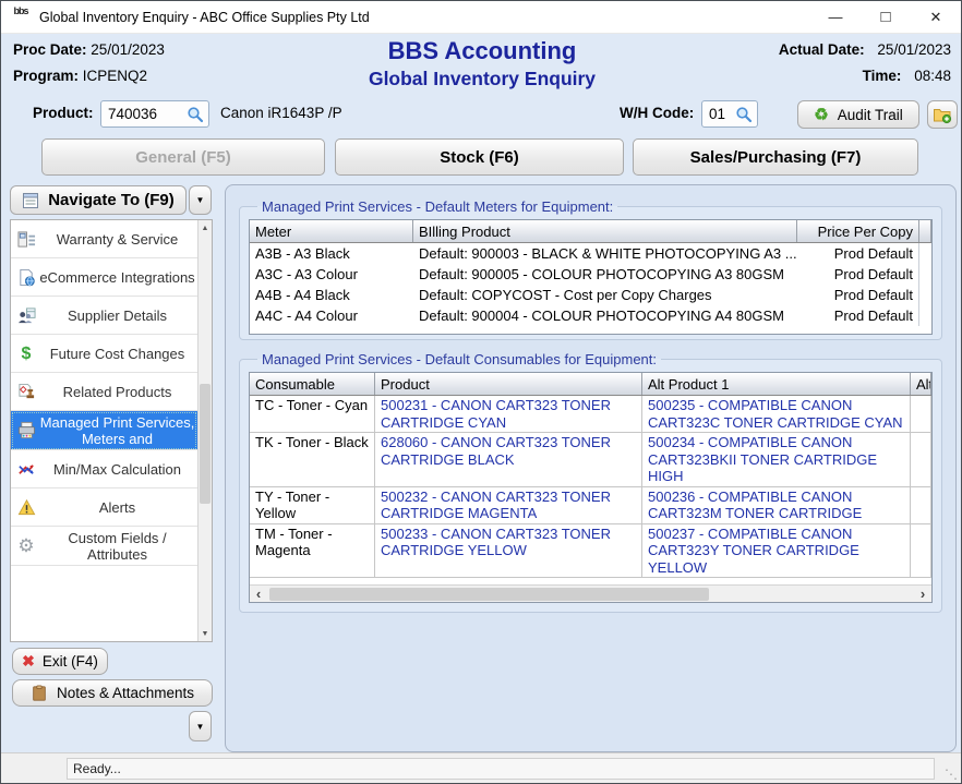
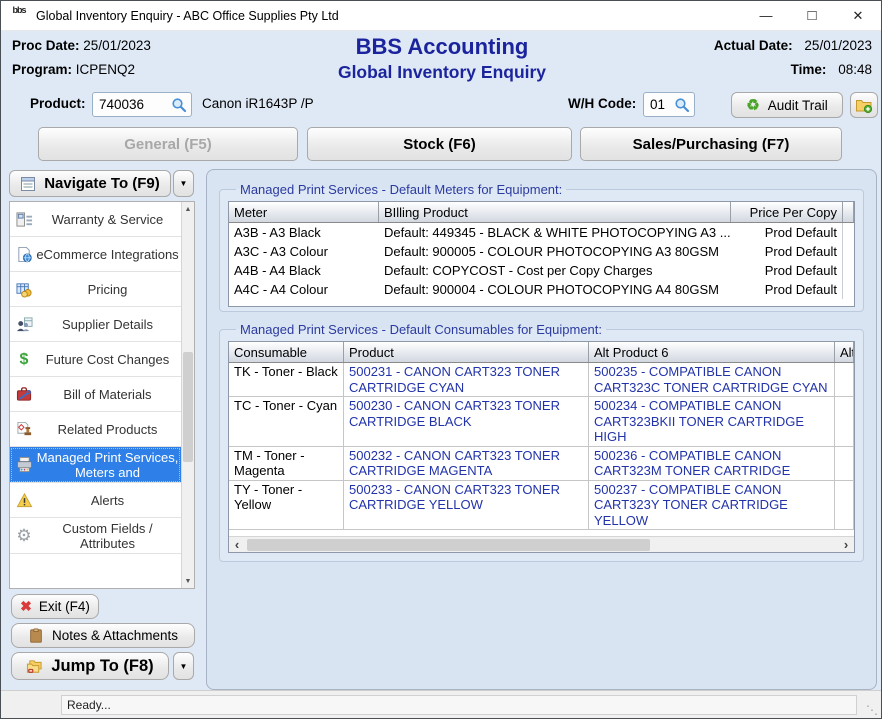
  bbs
  Global Inventory Enquiry - ABC Office Supplies Pty Ltd
  —
  □
  ✕
  Proc Date: 25/01/2023
  Program: ICPENQ2
  BBS Accounting
  Global Inventory Enquiry
  Actual Date: 25/01/2023
  Time: 08:48
  Product:
  740036
  Canon iR1643P /P
  W/H Code:
  01
  ♻
  Audit Trail
  General (F5)
  Stock (F6)
  Sales/Purchasing (F7)
  Navigate To (F9)
  ▼
  Warranty & Service
  eCommerce Integrations
+ Pricing
  Supplier Details
  $
  Future Cost Changes
+ Bill of Materials
  Related Products
  Managed Print Services, Meters and
- Min/Max Calculation
  Alerts
  ⚙
  Custom Fields / Attributes
  ✖
  Exit (F4)
  Notes & Attachments
+ Jump To (F8)
  ▼
  Managed Print Services - Default Meters for Equipment:
  Meter
  BIlling Product
  Price Per Copy
  A3B - A3 Black
- Default: 900003 - BLACK & WHITE PHOTOCOPYING A3 ...
+ Default: 449345 - BLACK & WHITE PHOTOCOPYING A3 ...
  Prod Default
  A3C - A3 Colour
  Default: 900005 - COLOUR PHOTOCOPYING A3 80GSM
  Prod Default
  A4B - A4 Black
  Default: COPYCOST - Cost per Copy Charges
  Prod Default
  A4C - A4 Colour
  Default: 900004 - COLOUR PHOTOCOPYING A4 80GSM
  Prod Default
  Managed Print Services - Default Consumables for Equipment:
  Consumable
  Product
- Alt Product 1
+ Alt Product 6
- TC - Toner - Cyan
+ TK - Toner - Black
  500231 - CANON CART323 TONER CARTRIDGE CYAN
  500235 - COMPATIBLE CANON CART323C TONER CARTRIDGE CYAN
- TK - Toner - Black
+ TC - Toner - Cyan
- 628060 - CANON CART323 TONER CARTRIDGE BLACK
+ 500230 - CANON CART323 TONER CARTRIDGE BLACK
  500234 - COMPATIBLE CANON CART323BKII TONER CARTRIDGE HIGH
- TY - Toner - Yellow
+ TM - Toner - Magenta
  500232 - CANON CART323 TONER CARTRIDGE MAGENTA
  500236 - COMPATIBLE CANON CART323M TONER CARTRIDGE
- TM - Toner - Magenta
+ TY - Toner - Yellow
  500233 - CANON CART323 TONER CARTRIDGE YELLOW
  500237 - COMPATIBLE CANON CART323Y TONER CARTRIDGE YELLOW
  ‹
  ›
  Ready...
  ⋱
